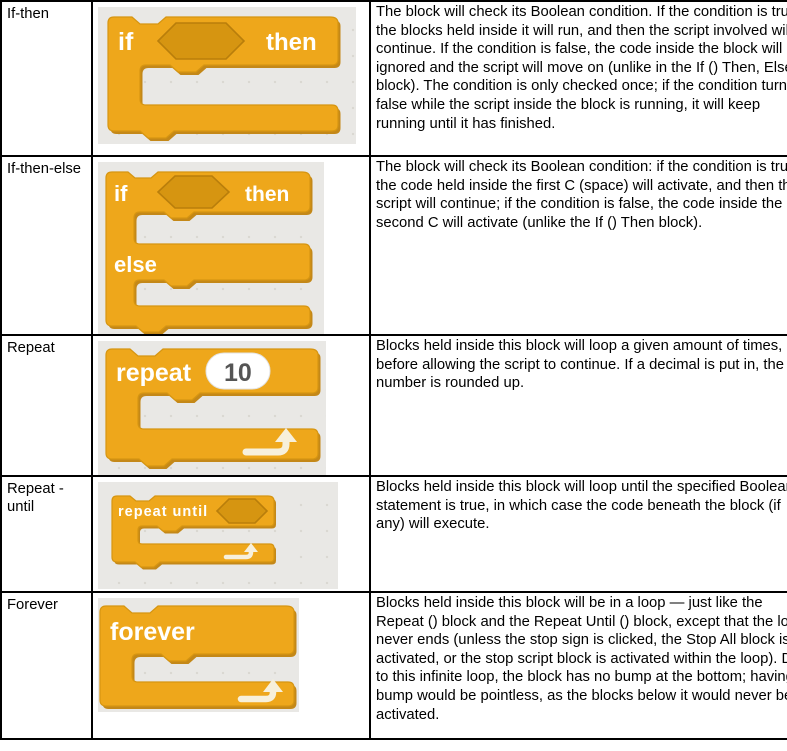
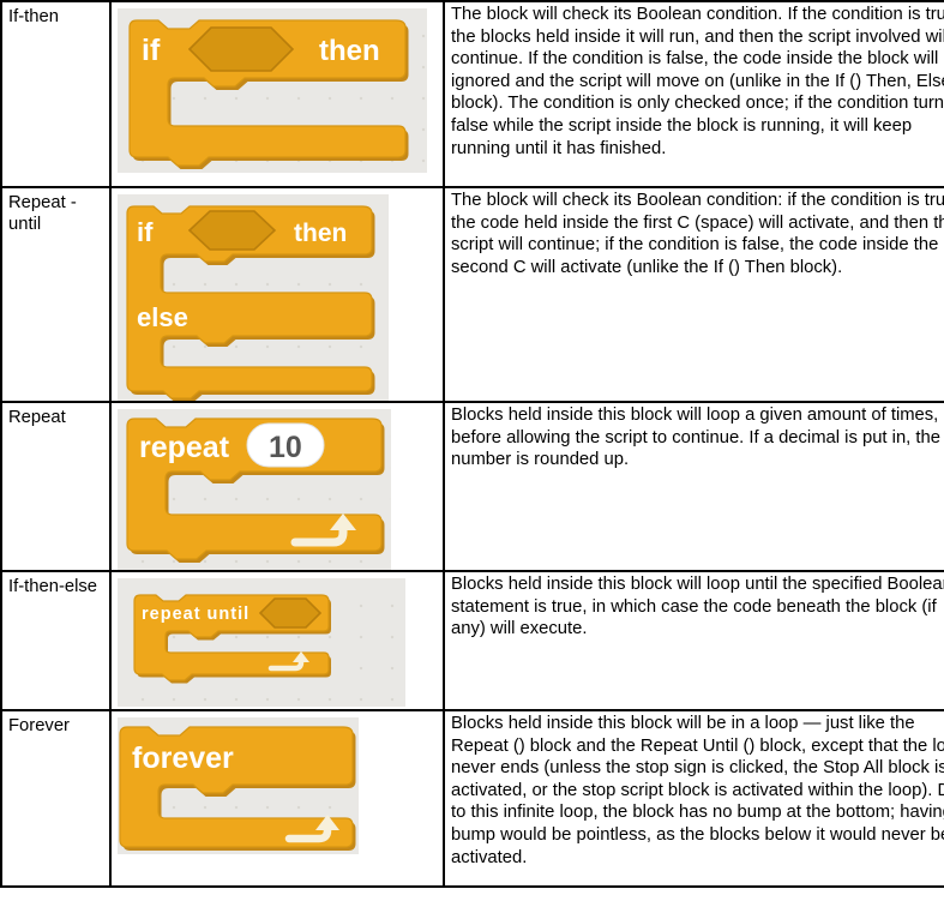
  If-then	if then	The block will check its Boolean condition. If the condition is tru the blocks held inside it will run, and then the script involved wi continue. If the condition is false, the code inside the block will ignored and the script will move on (unlike in the If () Then, Els block). The condition is only checked once; if the condition turn false while the script inside the block is running, it will keep running until it has finished.
- If-then-else	if then else	The block will check its Boolean condition: if the condition is tru the code held inside the first C (space) will activate, and then th script will continue; if the condition is false, the code inside the second C will activate (unlike the If () Then block).
+ Repeat -until	if then else	The block will check its Boolean condition: if the condition is tru the code held inside the first C (space) will activate, and then th script will continue; if the condition is false, the code inside the second C will activate (unlike the If () Then block).
  Repeat	repeat 10	Blocks held inside this block will loop a given amount of times, before allowing the script to continue. If a decimal is put in, the number is rounded up.
- Repeat -until	repeat until	Blocks held inside this block will loop until the specified Boolea statement is true, in which case the code beneath the block (if any) will execute.
+ If-then-else	repeat until	Blocks held inside this block will loop until the specified Boolea statement is true, in which case the code beneath the block (if any) will execute.
  Forever	forever	Blocks held inside this block will be in a loop — just like the Repeat () block and the Repeat Until () block, except that the lo never ends (unless the stop sign is clicked, the Stop All block is activated, or the stop script block is activated within the loop). to this infinite loop, the block has no bump at the bottom; havin bump would be pointless, as the blocks below it would never b activated.
